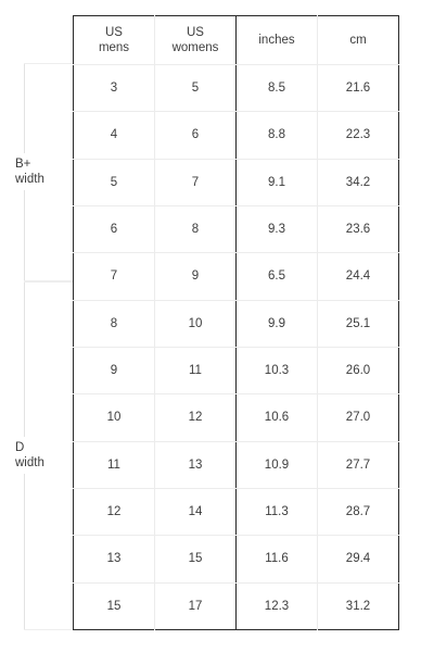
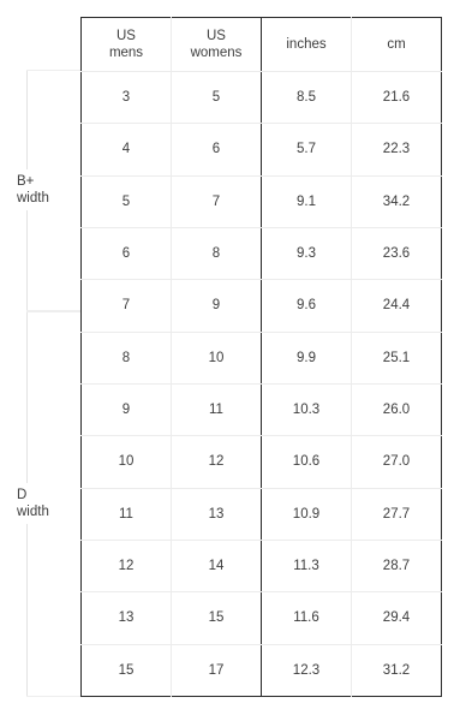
  B+
  width
  D
  width
  US mens	US womens	inches	cm
  3	5	8.5	21.6
- 4	6	8.8	22.3
+ 4	6	5.7	22.3
  5	7	9.1	34.2
  6	8	9.3	23.6
- 7	9	6.5	24.4
+ 7	9	9.6	24.4
  8	10	9.9	25.1
  9	11	10.3	26.0
  10	12	10.6	27.0
  11	13	10.9	27.7
  12	14	11.3	28.7
  13	15	11.6	29.4
  15	17	12.3	31.2
